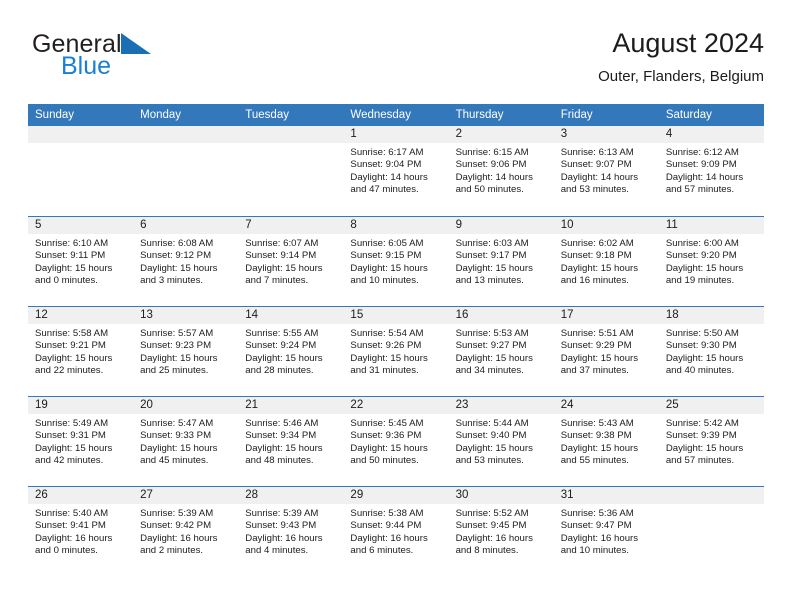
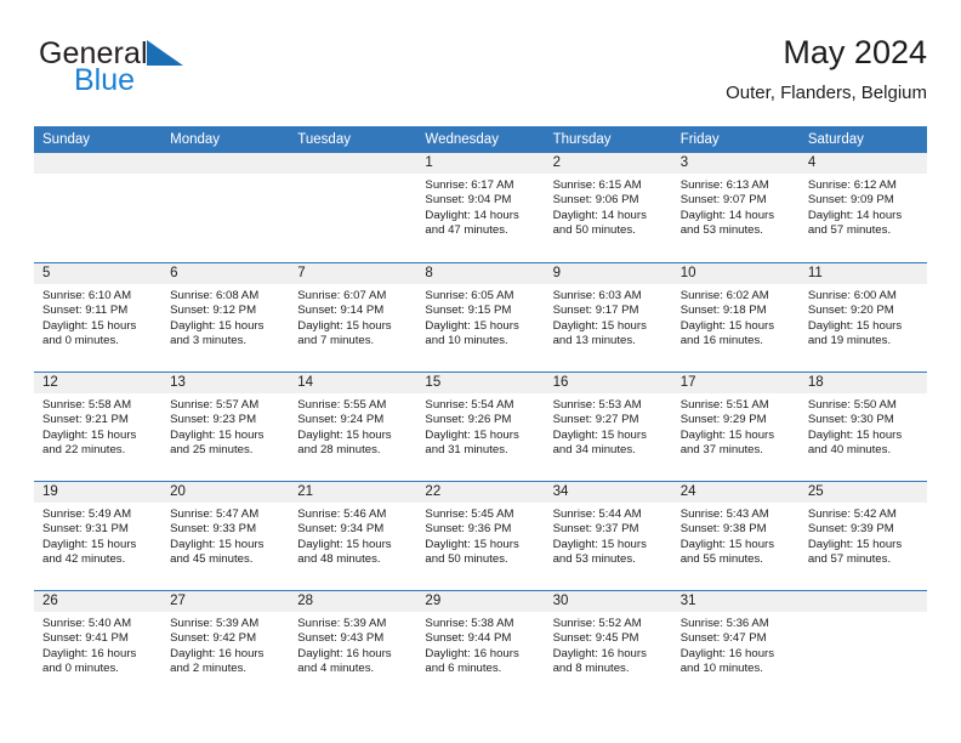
  General
  Blue
- August 2024
+ May 2024
  Outer, Flanders, Belgium
  Sunday
  Monday
  Tuesday
  Wednesday
  Thursday
  Friday
  Saturday
  1
  Sunrise: 6:17 AM
  Sunset: 9:04 PM
  Daylight: 14 hours
  and 47 minutes.
  2
  Sunrise: 6:15 AM
  Sunset: 9:06 PM
  Daylight: 14 hours
  and 50 minutes.
  3
  Sunrise: 6:13 AM
  Sunset: 9:07 PM
  Daylight: 14 hours
  and 53 minutes.
  4
  Sunrise: 6:12 AM
  Sunset: 9:09 PM
  Daylight: 14 hours
  and 57 minutes.
  5
  Sunrise: 6:10 AM
  Sunset: 9:11 PM
  Daylight: 15 hours
  and 0 minutes.
  6
  Sunrise: 6:08 AM
  Sunset: 9:12 PM
  Daylight: 15 hours
  and 3 minutes.
  7
  Sunrise: 6:07 AM
  Sunset: 9:14 PM
  Daylight: 15 hours
  and 7 minutes.
  8
  Sunrise: 6:05 AM
  Sunset: 9:15 PM
  Daylight: 15 hours
  and 10 minutes.
  9
  Sunrise: 6:03 AM
  Sunset: 9:17 PM
  Daylight: 15 hours
  and 13 minutes.
  10
  Sunrise: 6:02 AM
  Sunset: 9:18 PM
  Daylight: 15 hours
  and 16 minutes.
  11
  Sunrise: 6:00 AM
  Sunset: 9:20 PM
  Daylight: 15 hours
  and 19 minutes.
  12
  Sunrise: 5:58 AM
  Sunset: 9:21 PM
  Daylight: 15 hours
  and 22 minutes.
  13
  Sunrise: 5:57 AM
  Sunset: 9:23 PM
  Daylight: 15 hours
  and 25 minutes.
  14
  Sunrise: 5:55 AM
  Sunset: 9:24 PM
  Daylight: 15 hours
  and 28 minutes.
  15
  Sunrise: 5:54 AM
  Sunset: 9:26 PM
  Daylight: 15 hours
  and 31 minutes.
  16
  Sunrise: 5:53 AM
  Sunset: 9:27 PM
  Daylight: 15 hours
  and 34 minutes.
  17
  Sunrise: 5:51 AM
  Sunset: 9:29 PM
  Daylight: 15 hours
  and 37 minutes.
  18
  Sunrise: 5:50 AM
  Sunset: 9:30 PM
  Daylight: 15 hours
  and 40 minutes.
  19
  Sunrise: 5:49 AM
  Sunset: 9:31 PM
  Daylight: 15 hours
  and 42 minutes.
  20
  Sunrise: 5:47 AM
  Sunset: 9:33 PM
  Daylight: 15 hours
  and 45 minutes.
  21
  Sunrise: 5:46 AM
  Sunset: 9:34 PM
  Daylight: 15 hours
  and 48 minutes.
  22
  Sunrise: 5:45 AM
  Sunset: 9:36 PM
  Daylight: 15 hours
  and 50 minutes.
- 23
+ 34
  Sunrise: 5:44 AM
- Sunset: 9:40 PM
+ Sunset: 9:37 PM
  Daylight: 15 hours
  and 53 minutes.
  24
  Sunrise: 5:43 AM
  Sunset: 9:38 PM
  Daylight: 15 hours
  and 55 minutes.
  25
  Sunrise: 5:42 AM
  Sunset: 9:39 PM
  Daylight: 15 hours
  and 57 minutes.
  26
  Sunrise: 5:40 AM
  Sunset: 9:41 PM
  Daylight: 16 hours
  and 0 minutes.
  27
  Sunrise: 5:39 AM
  Sunset: 9:42 PM
  Daylight: 16 hours
  and 2 minutes.
  28
  Sunrise: 5:39 AM
  Sunset: 9:43 PM
  Daylight: 16 hours
  and 4 minutes.
  29
  Sunrise: 5:38 AM
  Sunset: 9:44 PM
  Daylight: 16 hours
  and 6 minutes.
  30
  Sunrise: 5:52 AM
  Sunset: 9:45 PM
  Daylight: 16 hours
  and 8 minutes.
  31
  Sunrise: 5:36 AM
  Sunset: 9:47 PM
  Daylight: 16 hours
  and 10 minutes.
